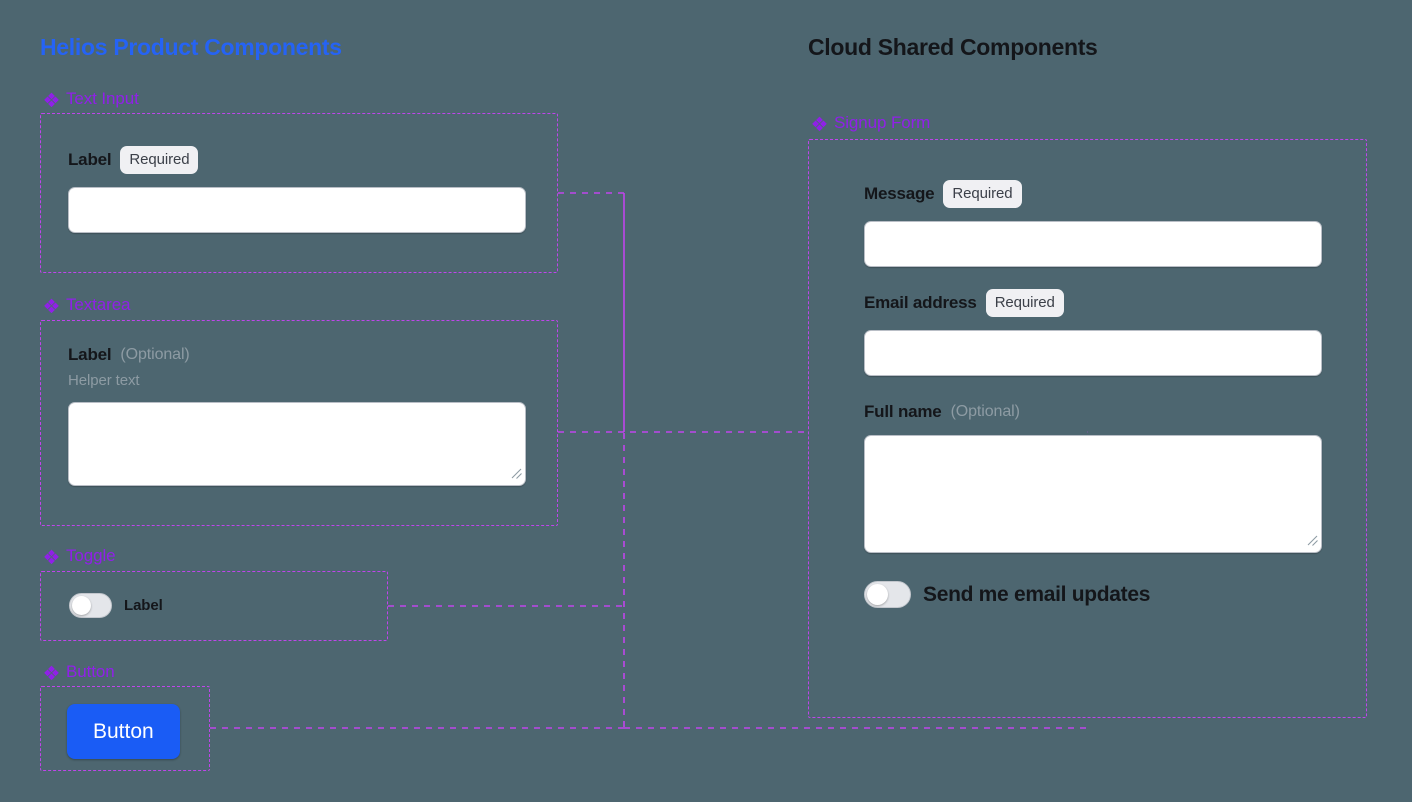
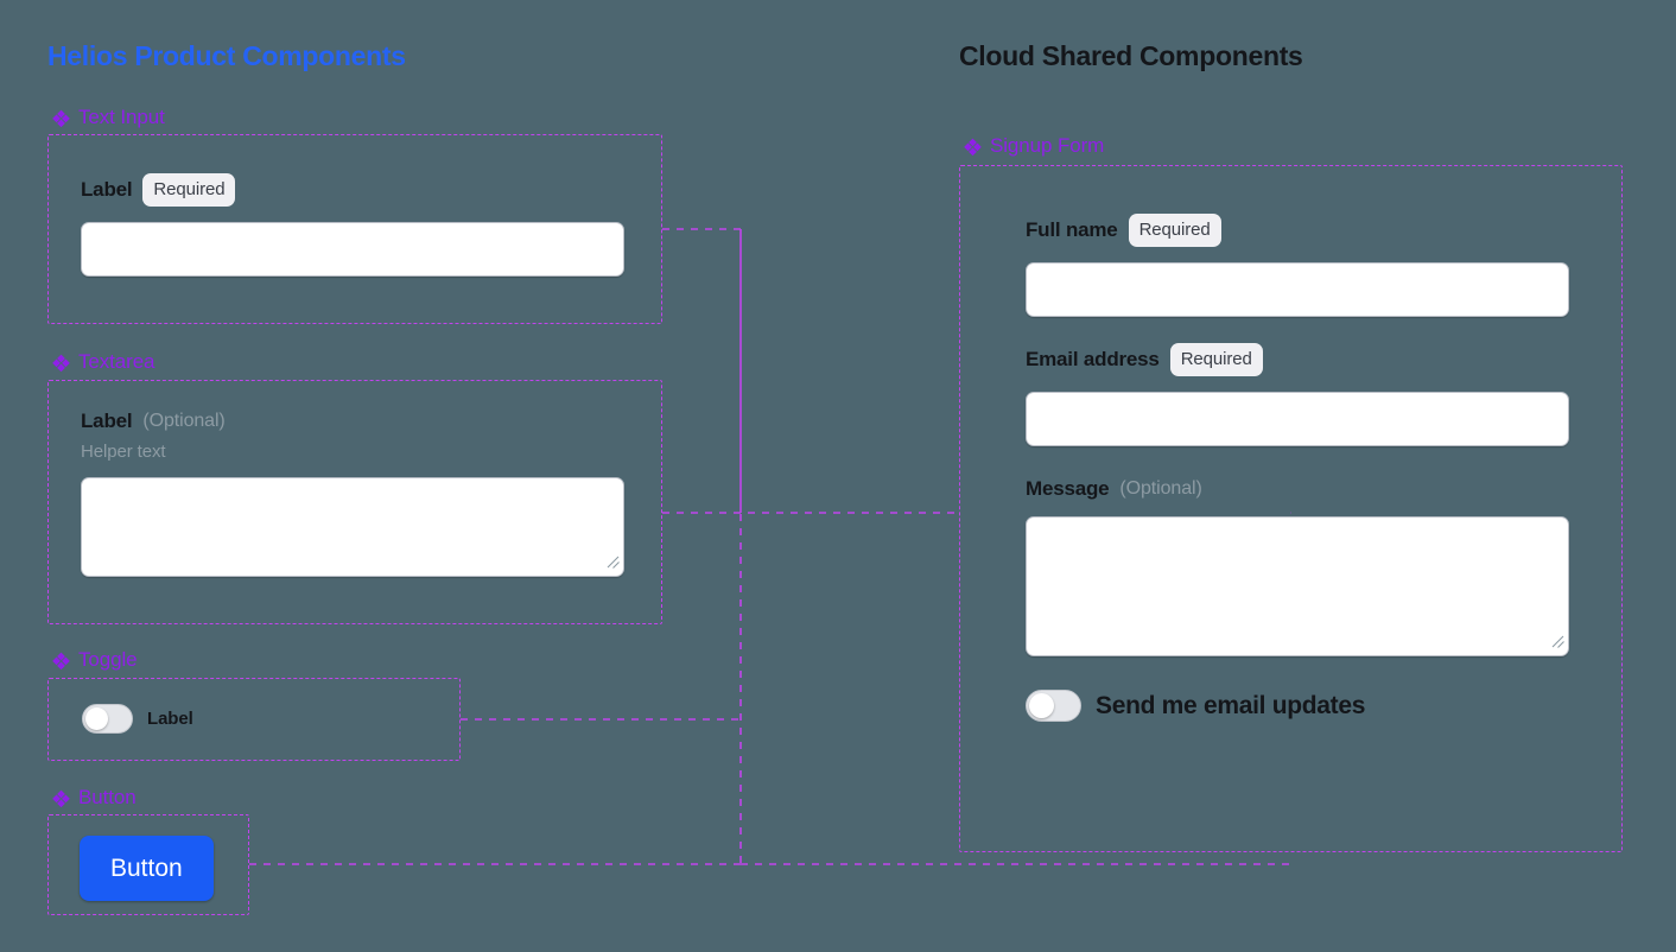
  Helios Product Components
  Text Input
  Label
  Required
  Textarea
  Label
  (Optional)
  Helper text
  Toggle
  Label
  Button
  Button
  Cloud Shared Components
  Signup Form
- Message
+ Full name
  Required
  Email address
  Required
- Full name
+ Message
  (Optional)
  Send me email updates
